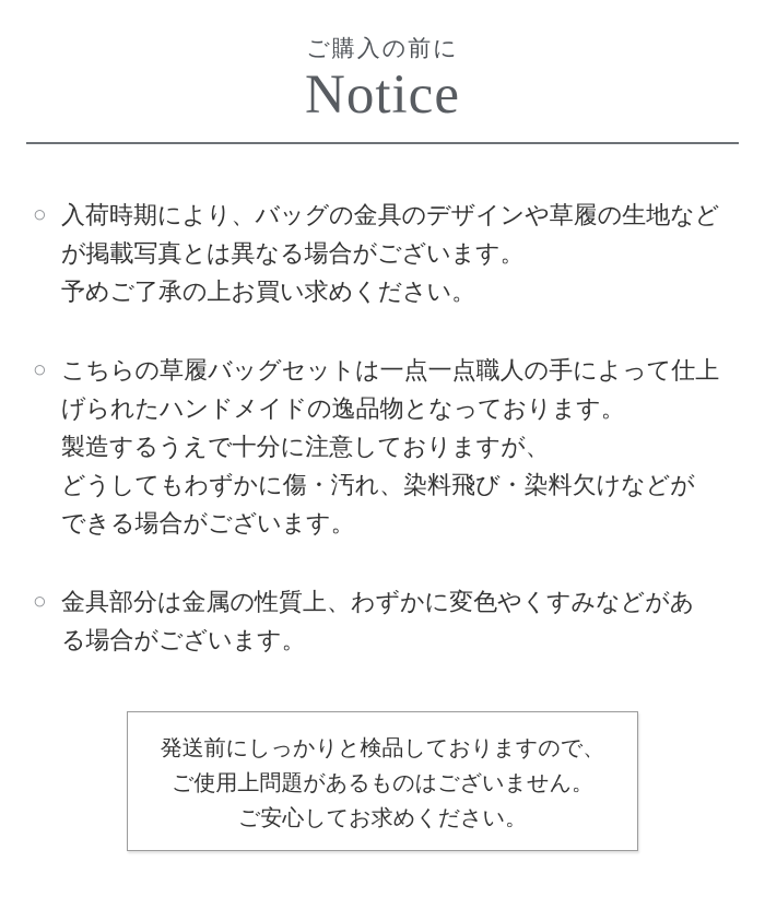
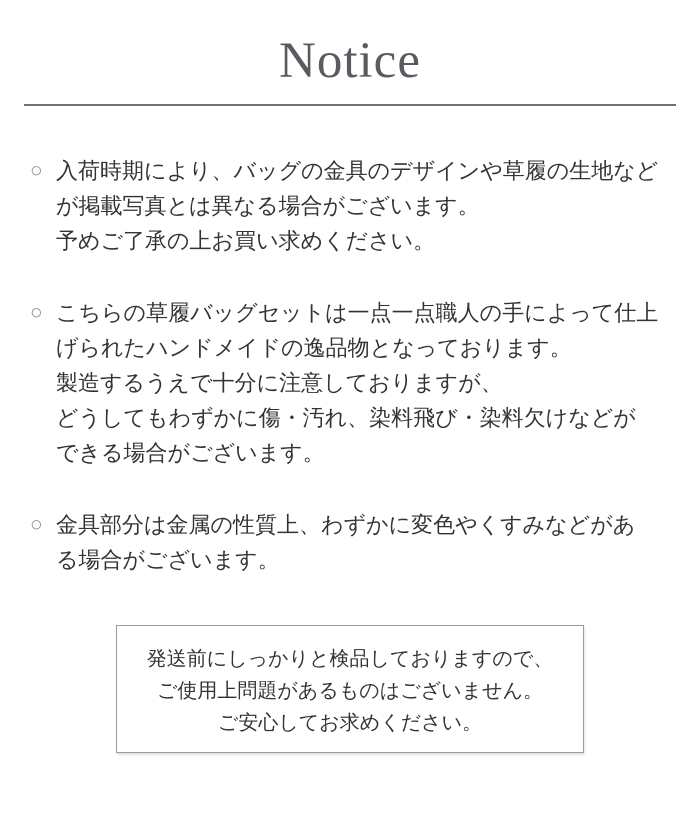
- ご購入の前に
  Notice
  ○
  入荷時期により、バッグの金具のデザインや草履の生地など
  が掲載写真とは異なる場合がございます。
  予めご了承の上お買い求めください。
  ○
  こちらの草履バッグセットは一点一点職人の手によって仕上
  げられたハンドメイドの逸品物となっております。
  製造するうえで十分に注意しておりますが、
  どうしてもわずかに傷・汚れ、染料飛び・染料欠けなどが
  できる場合がございます。
  ○
  金具部分は金属の性質上、わずかに変色やくすみなどがあ
  る場合がございます。
  発送前にしっかりと検品しておりますので、
  ご使用上問題があるものはございません。
  ご安心してお求めください。
